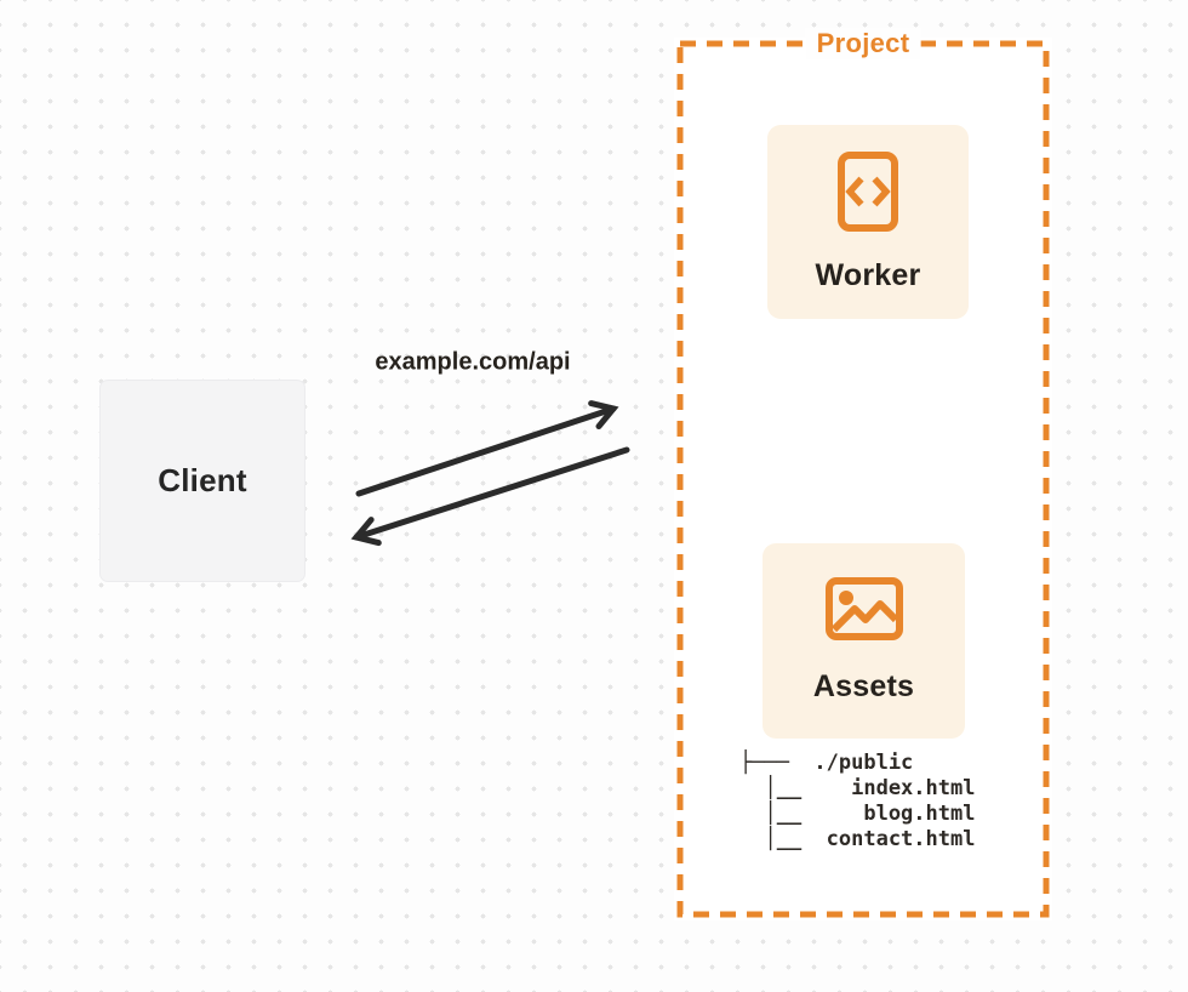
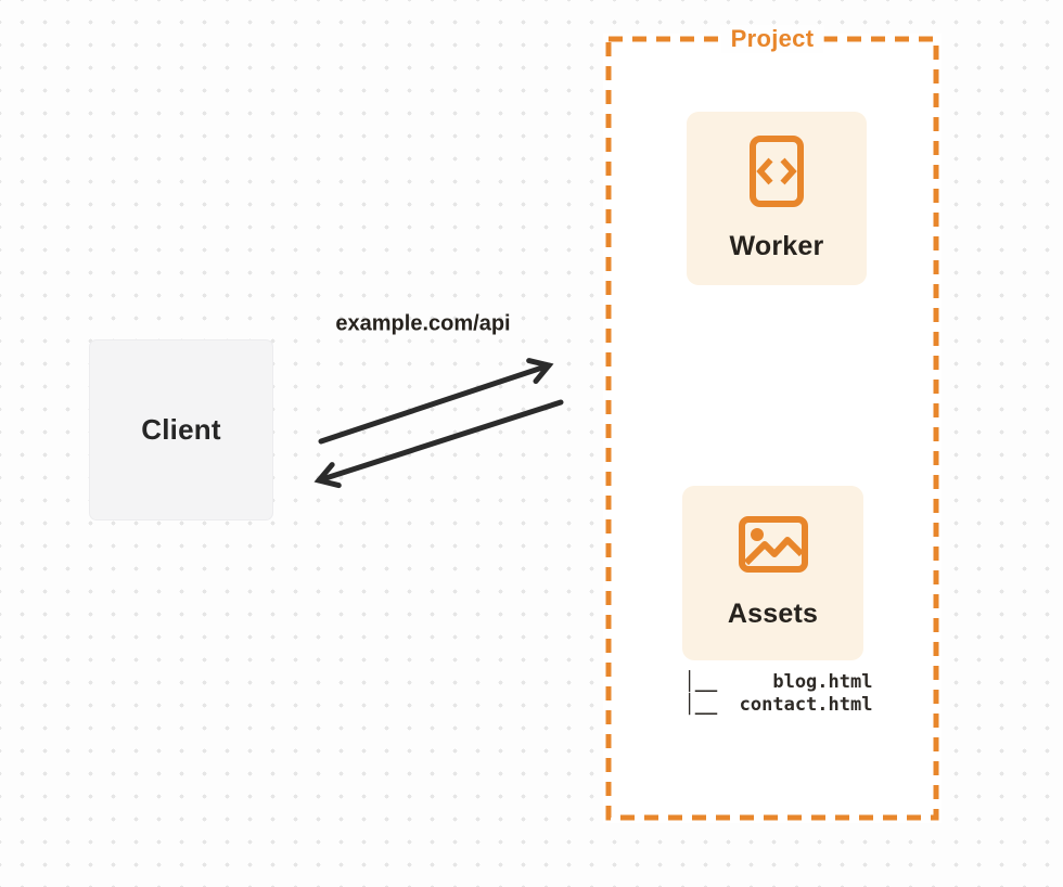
  Project
  Worker
  Assets
- ├─── ./public
- │__ index.html
  │__ blog.html
  │__ contact.html
  Client
  example.com/api
